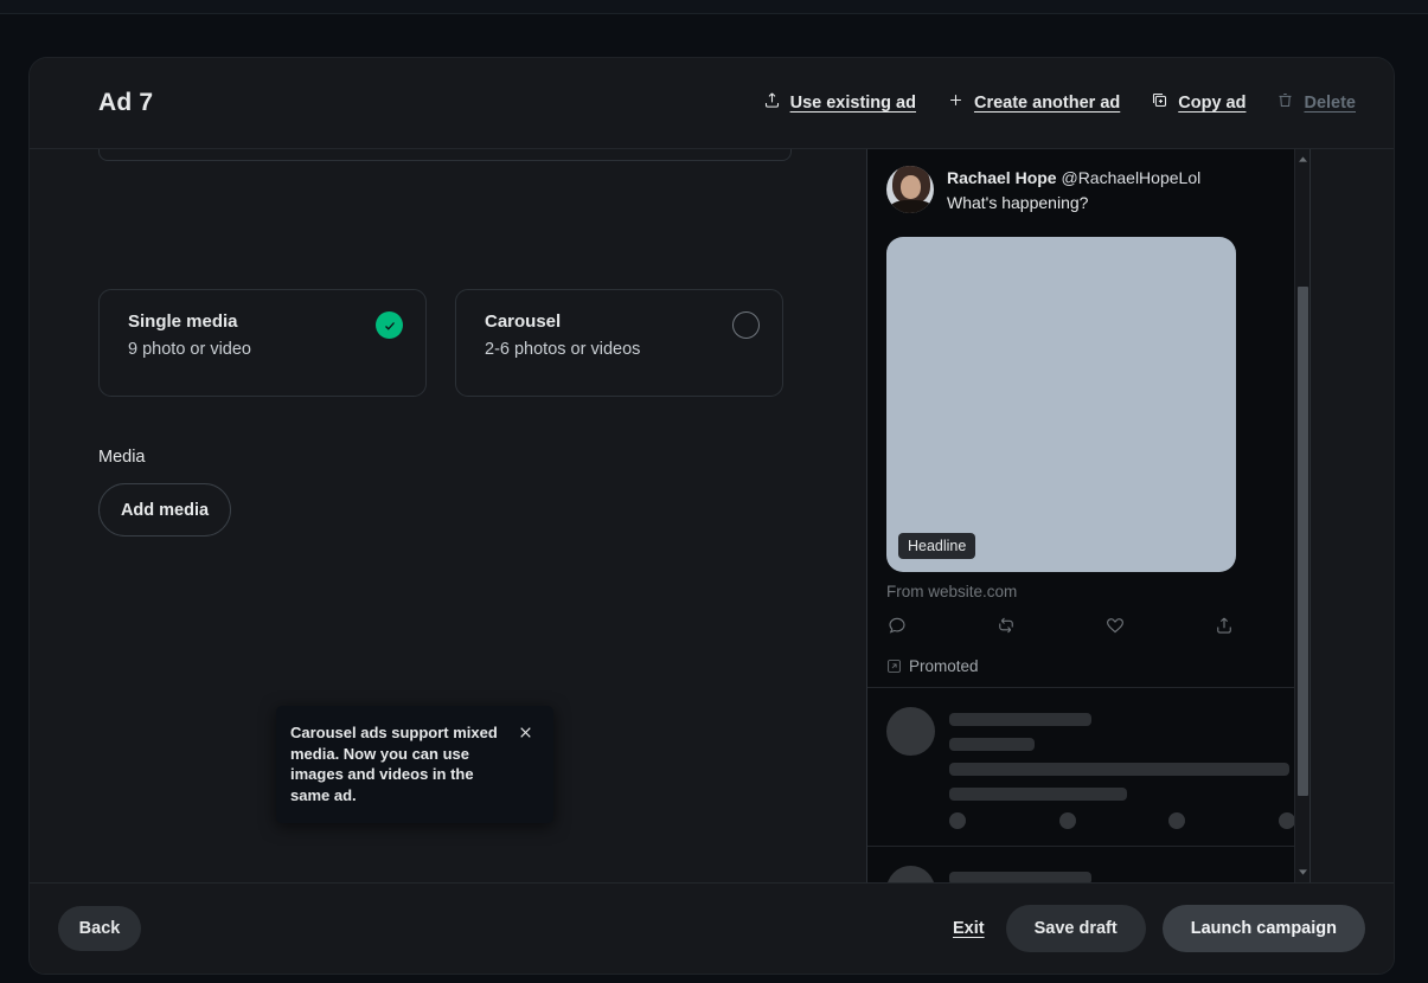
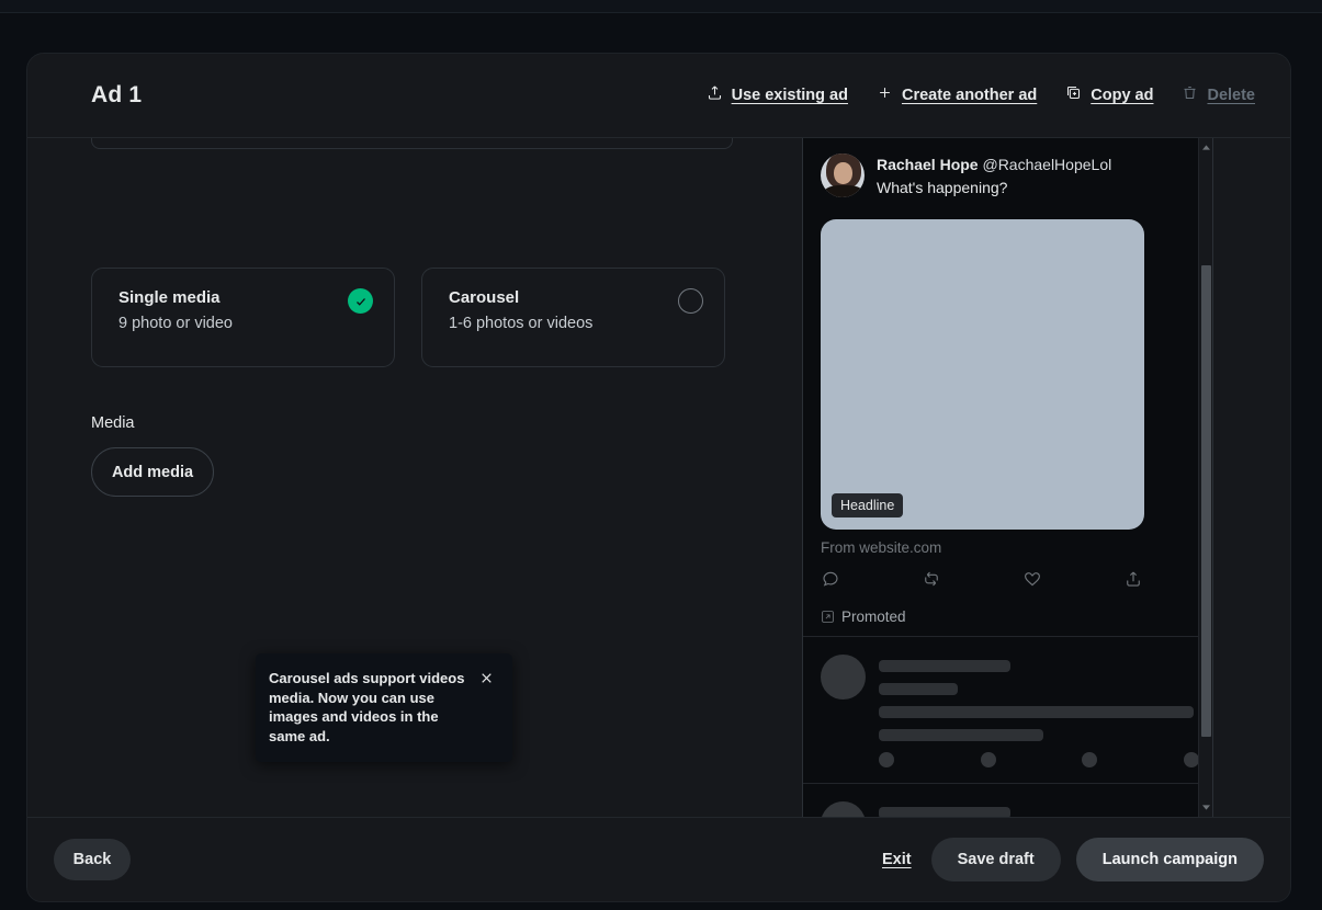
- Ad 7
+ Ad 1
  Use existing ad
  Create another ad
  Copy ad
  Delete
  Single media
  9 photo or video
  Carousel
- 2-6 photos or videos
+ 1-6 photos or videos
  Media
  Add media
- Carousel ads support mixed media. Now you can use images and videos in the same ad.
+ Carousel ads support videos media. Now you can use images and videos in the same ad.
  Rachael Hope @RachaelHopeLol
  What's happening?
  Headline
  From website.com
  Promoted
  Back
  Exit
  Save draft
  Launch campaign
